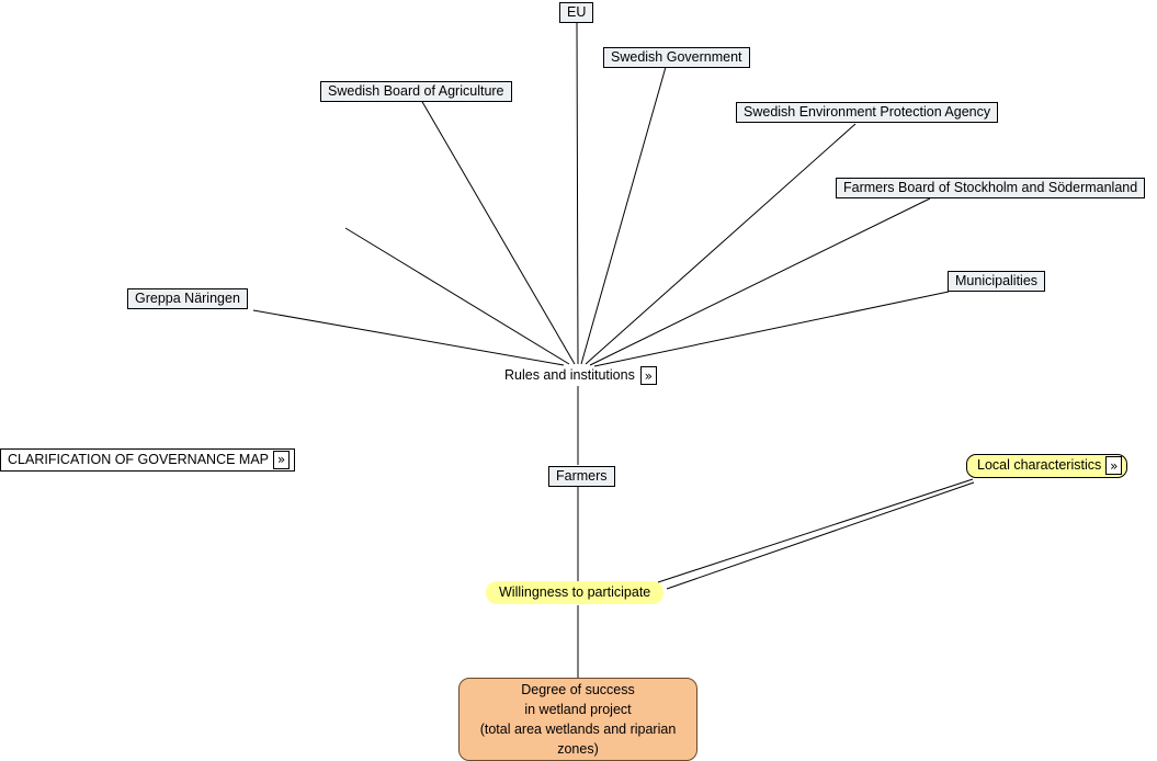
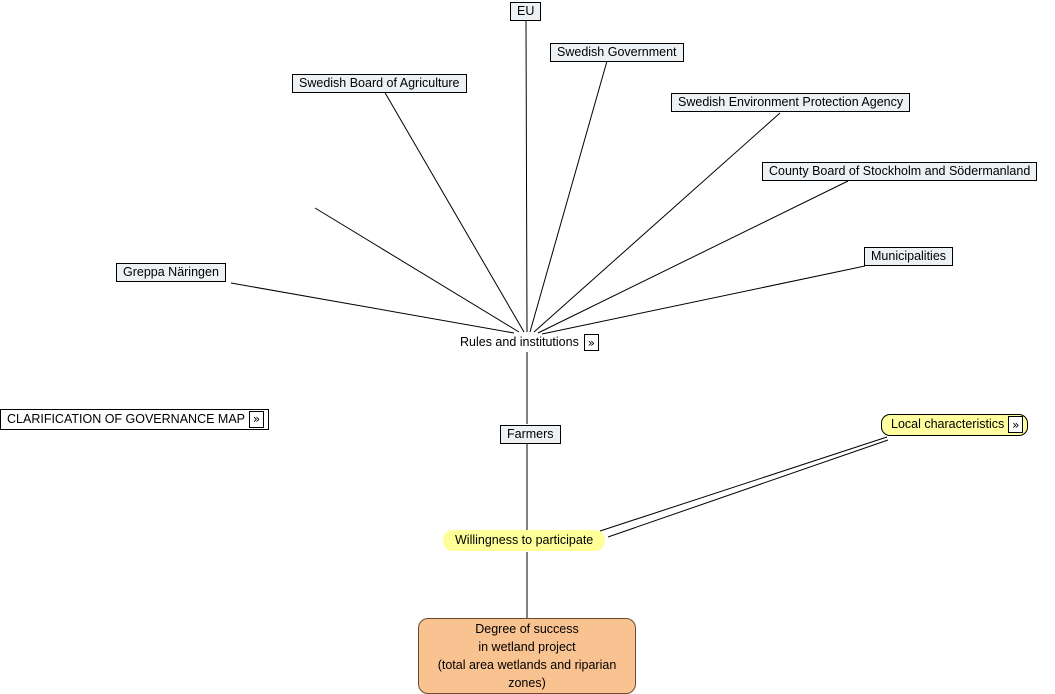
  EU
  Swedish Government
  Swedish Board of Agriculture
  Swedish Environment Protection Agency
- Farmers Board of Stockholm and Södermanland
+ County Board of Stockholm and Södermanland
  Municipalities
  Greppa Näringen
  Rules and institutions
  »
  CLARIFICATION OF GOVERNANCE MAP
  »
  Farmers
  Local characteristics
  »
  Willingness to participate
  Degree of success
  in wetland project
  (total area wetlands and riparian
  zones)
